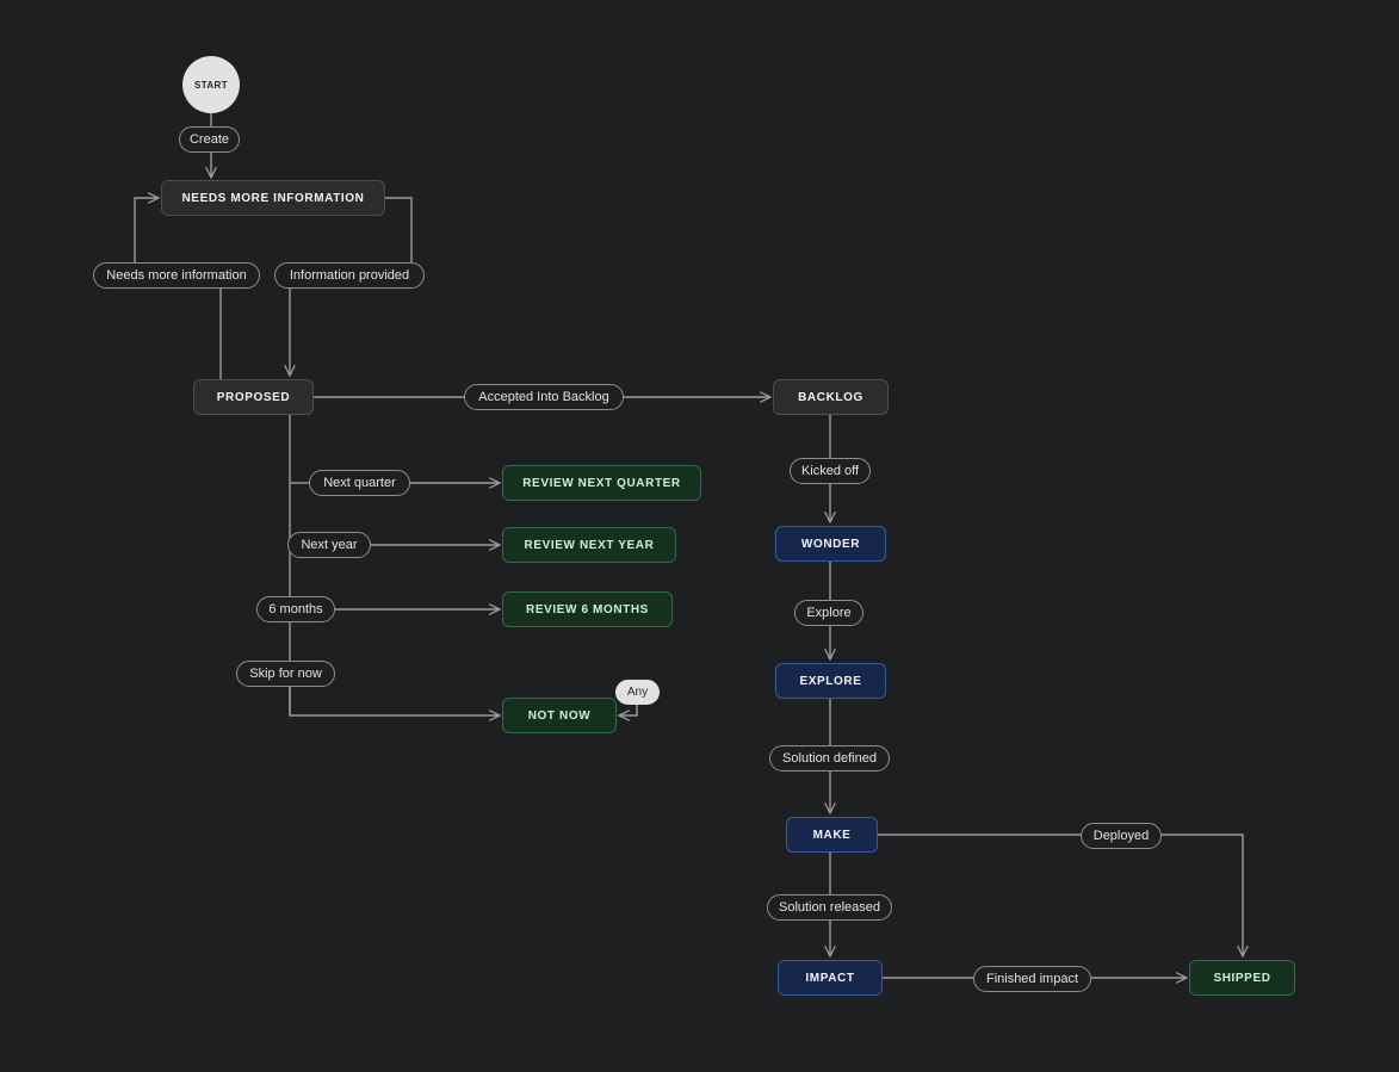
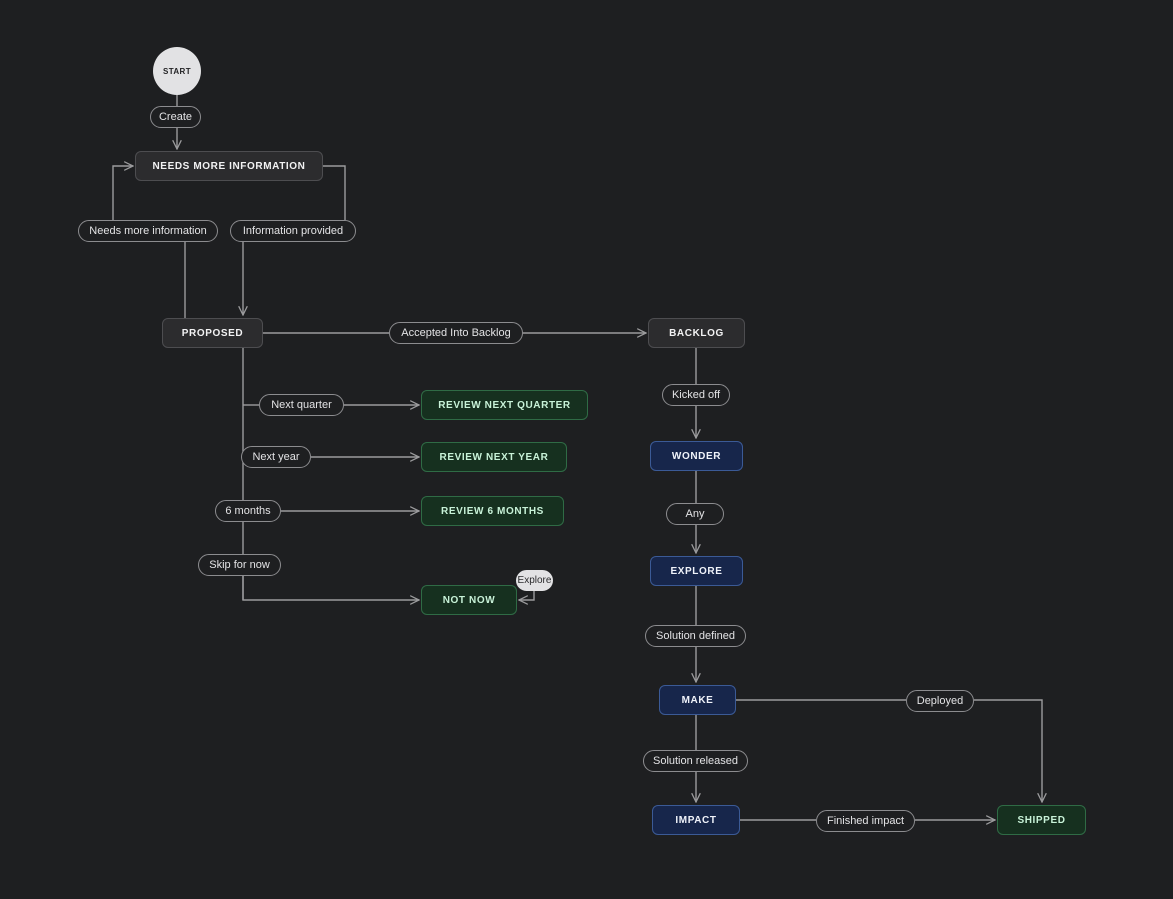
  START
  NEEDS MORE INFORMATION
  PROPOSED
  BACKLOG
  REVIEW NEXT QUARTER
  REVIEW NEXT YEAR
  REVIEW 6 MONTHS
  NOT NOW
  WONDER
  EXPLORE
  MAKE
  IMPACT
  SHIPPED
  Create
  Needs more information
  Information provided
  Accepted Into Backlog
  Next quarter
  Next year
  6 months
  Skip for now
- Any
+ Explore
  Kicked off
- Explore
+ Any
  Solution defined
  Solution released
  Deployed
  Finished impact
